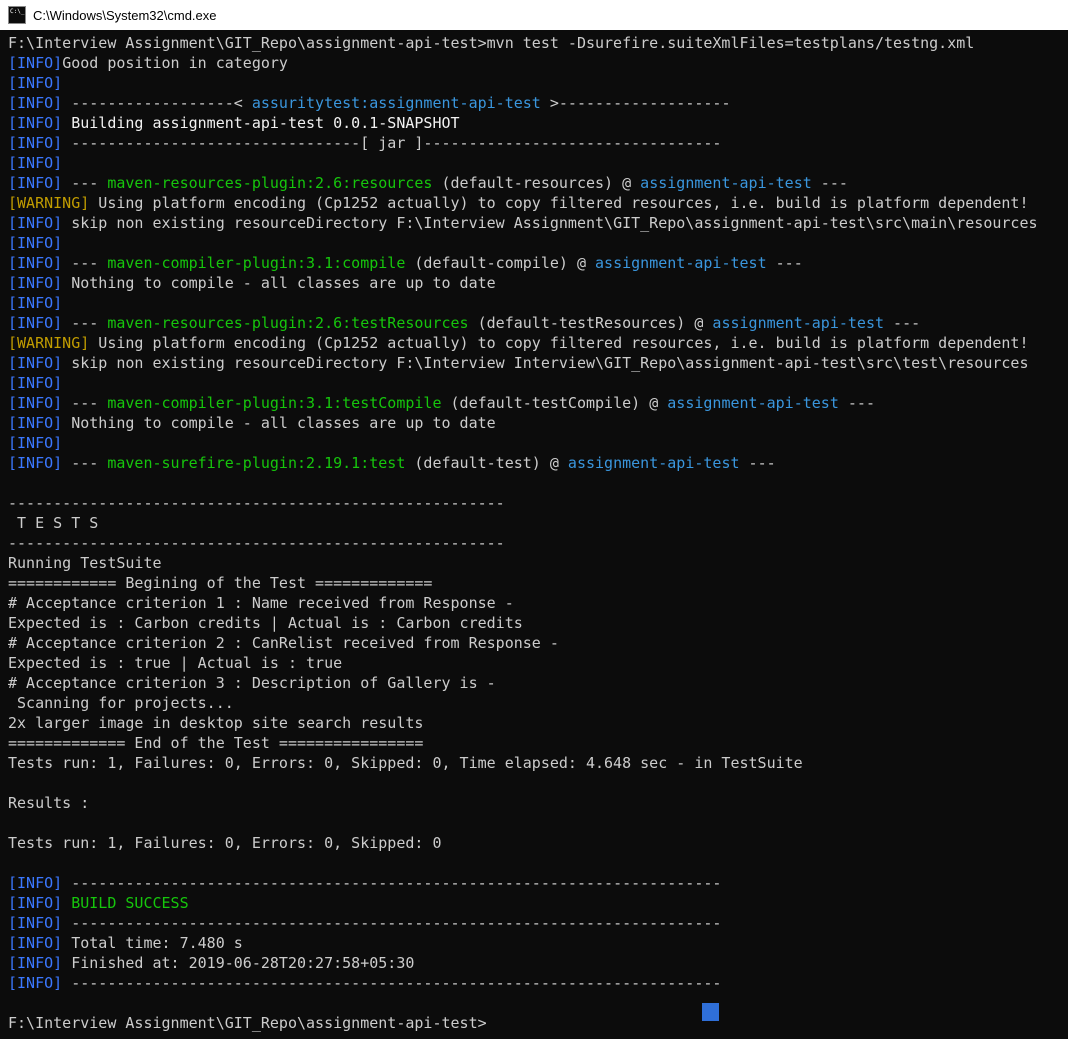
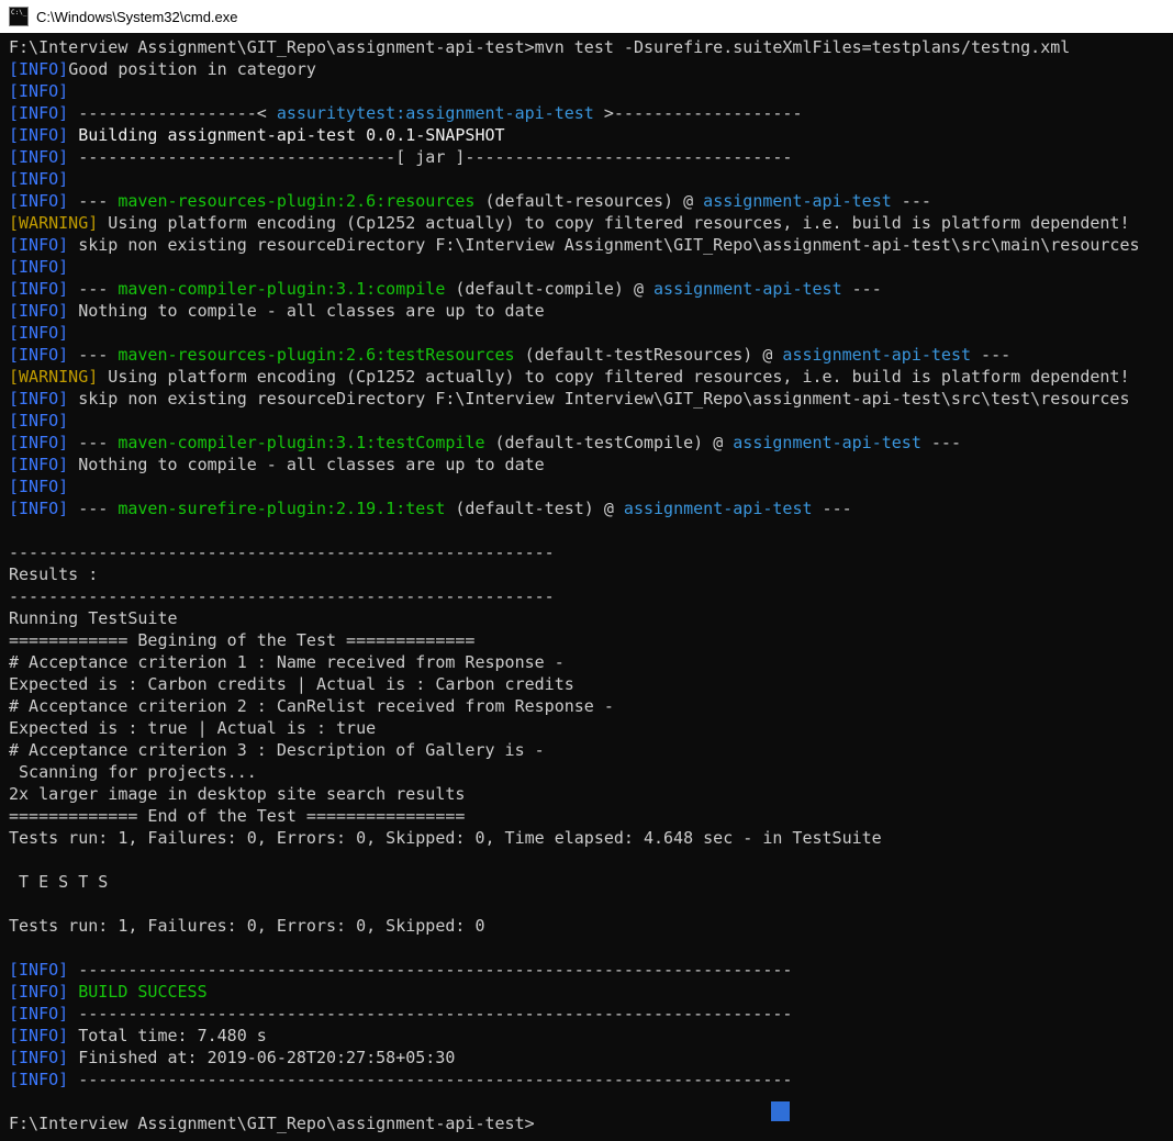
  C:\Windows\System32\cmd.exe
  F:\Interview Assignment\GIT_Repo\assignment-api-test>mvn test -Dsurefire.suiteXmlFiles=testplans/testng.xml
  [INFO]Good position in category
  [INFO]
  [INFO] ------------------< assuritytest:assignment-api-test >-------------------
  [INFO] Building assignment-api-test 0.0.1-SNAPSHOT
  [INFO] --------------------------------[ jar ]---------------------------------
  [INFO]
  [INFO] --- maven-resources-plugin:2.6:resources (default-resources) @ assignment-api-test ---
  [WARNING] Using platform encoding (Cp1252 actually) to copy filtered resources, i.e. build is platform dependent!
  [INFO] skip non existing resourceDirectory F:\Interview Assignment\GIT_Repo\assignment-api-test\src\main\resources
  [INFO]
  [INFO] --- maven-compiler-plugin:3.1:compile (default-compile) @ assignment-api-test ---
  [INFO] Nothing to compile - all classes are up to date
  [INFO]
  [INFO] --- maven-resources-plugin:2.6:testResources (default-testResources) @ assignment-api-test ---
  [WARNING] Using platform encoding (Cp1252 actually) to copy filtered resources, i.e. build is platform dependent!
  [INFO] skip non existing resourceDirectory F:\Interview Interview\GIT_Repo\assignment-api-test\src\test\resources
  [INFO]
  [INFO] --- maven-compiler-plugin:3.1:testCompile (default-testCompile) @ assignment-api-test ---
  [INFO] Nothing to compile - all classes are up to date
  [INFO]
  [INFO] --- maven-surefire-plugin:2.19.1:test (default-test) @ assignment-api-test ---
  -------------------------------------------------------
- T E S T S
+ Results :
  -------------------------------------------------------
  Running TestSuite
  ============ Begining of the Test =============
  # Acceptance criterion 1 : Name received from Response -
  Expected is : Carbon credits | Actual is : Carbon credits
  # Acceptance criterion 2 : CanRelist received from Response -
  Expected is : true | Actual is : true
  # Acceptance criterion 3 : Description of Gallery is -
  Scanning for projects...
  2x larger image in desktop site search results
  ============= End of the Test ================
  Tests run: 1, Failures: 0, Errors: 0, Skipped: 0, Time elapsed: 4.648 sec - in TestSuite
- Results :
+ T E S T S
  Tests run: 1, Failures: 0, Errors: 0, Skipped: 0
  [INFO] ------------------------------------------------------------------------
  [INFO] BUILD SUCCESS
  [INFO] ------------------------------------------------------------------------
  [INFO] Total time: 7.480 s
  [INFO] Finished at: 2019-06-28T20:27:58+05:30
  [INFO] ------------------------------------------------------------------------
  F:\Interview Assignment\GIT_Repo\assignment-api-test>
